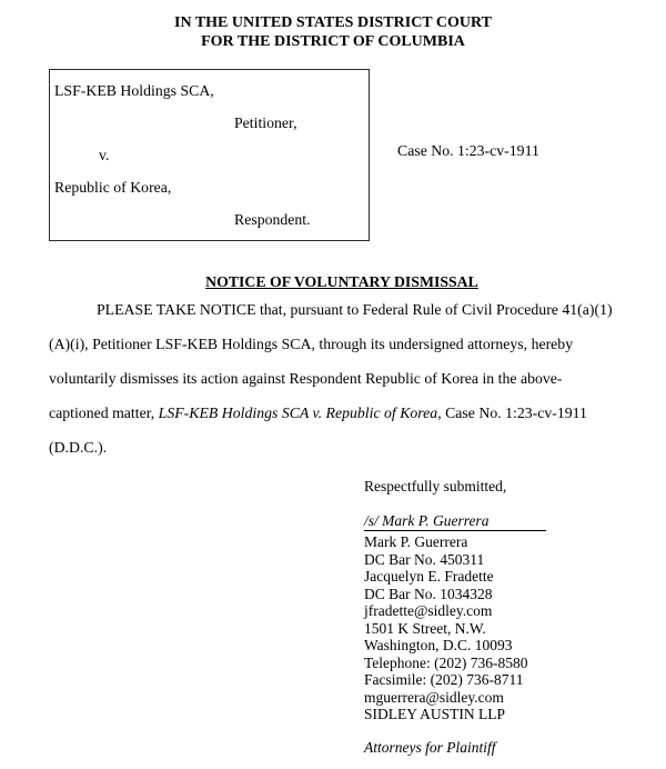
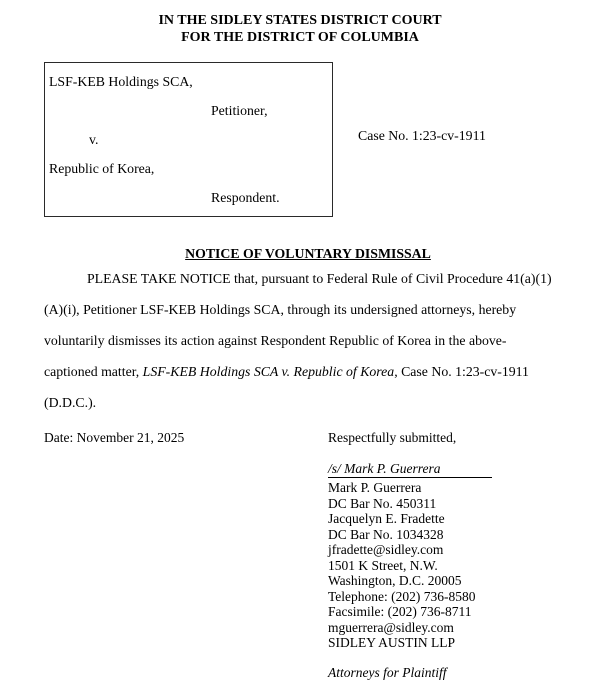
- IN THE UNITED STATES DISTRICT COURT
+ IN THE SIDLEY STATES DISTRICT COURT
  FOR THE DISTRICT OF COLUMBIA
  LSF-KEB Holdings SCA,
  Petitioner,
  v.
  Republic of Korea,
  Respondent.
  Case No. 1:23-cv-1911
  NOTICE OF VOLUNTARY DISMISSAL
  PLEASE TAKE NOTICE that, pursuant to Federal Rule of Civil Procedure 41(a)(1)(A)(i), Petitioner LSF-KEB Holdings SCA, through its undersigned attorneys, hereby voluntarily dismisses its action against Respondent Republic of Korea in the above-captioned matter, LSF-KEB Holdings SCA v. Republic of Korea, Case No. 1:23-cv-1911 (D.D.C.).
+ Date: November 21, 2025
  Respectfully submitted,
  /s/ Mark P. Guerrera
  Mark P. Guerrera
  DC Bar No. 450311
  Jacquelyn E. Fradette
  DC Bar No. 1034328
  jfradette@sidley.com
  1501 K Street, N.W.
- Washington, D.C. 10093
+ Washington, D.C. 20005
  Telephone: (202) 736-8580
  Facsimile: (202) 736-8711
  mguerrera@sidley.com
  SIDLEY AUSTIN LLP
  Attorneys for Plaintiff
